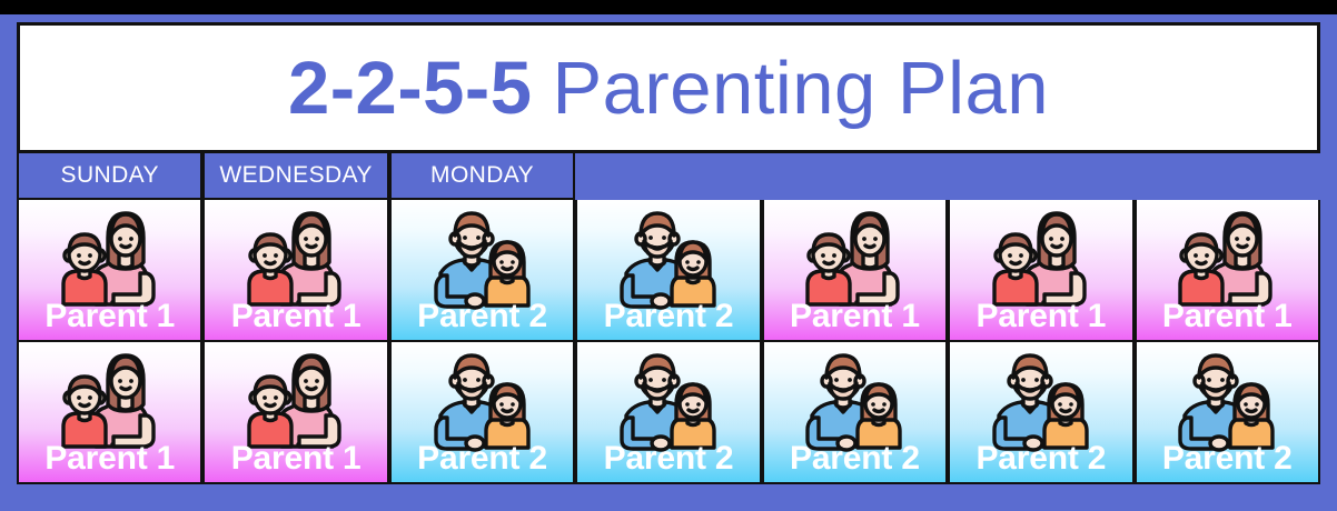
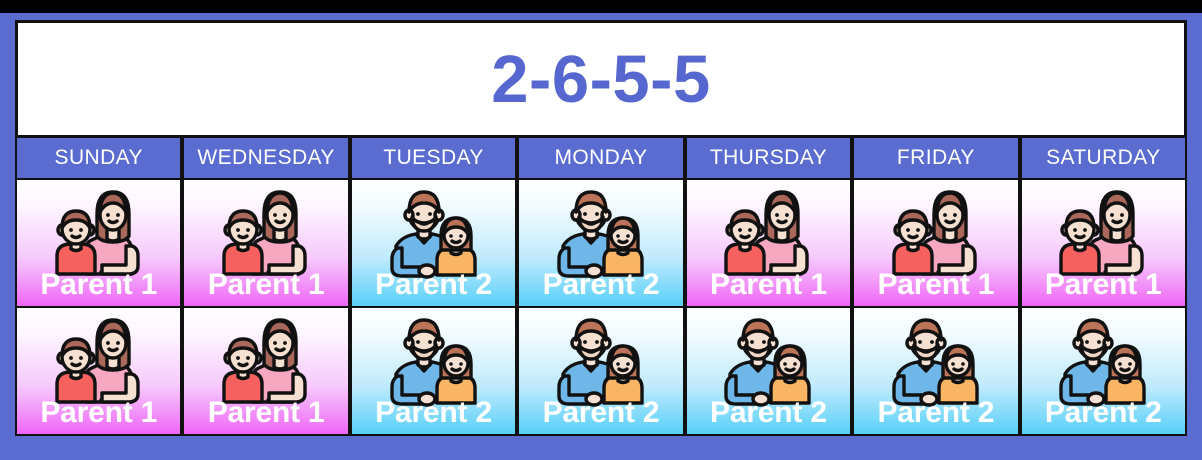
- 2-2-5-5
+ 2-6-5-5
- Parenting Plan
  SUNDAY
  WEDNESDAY
+ TUESDAY
  MONDAY
+ THURSDAY
+ FRIDAY
+ SATURDAY
  Parent 1
  Parent 1
  Parent 2
  Parent 2
  Parent 1
  Parent 1
  Parent 1
  Parent 1
  Parent 1
  Parent 2
  Parent 2
  Parent 2
  Parent 2
  Parent 2
